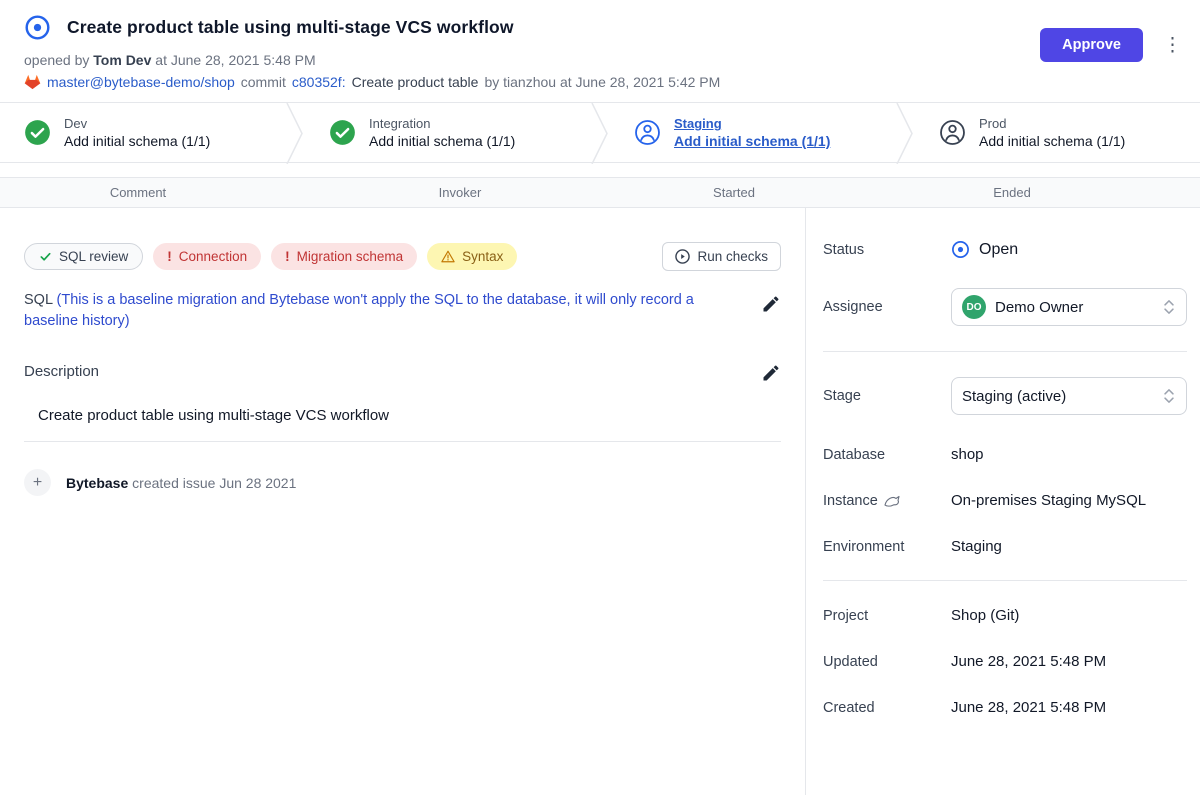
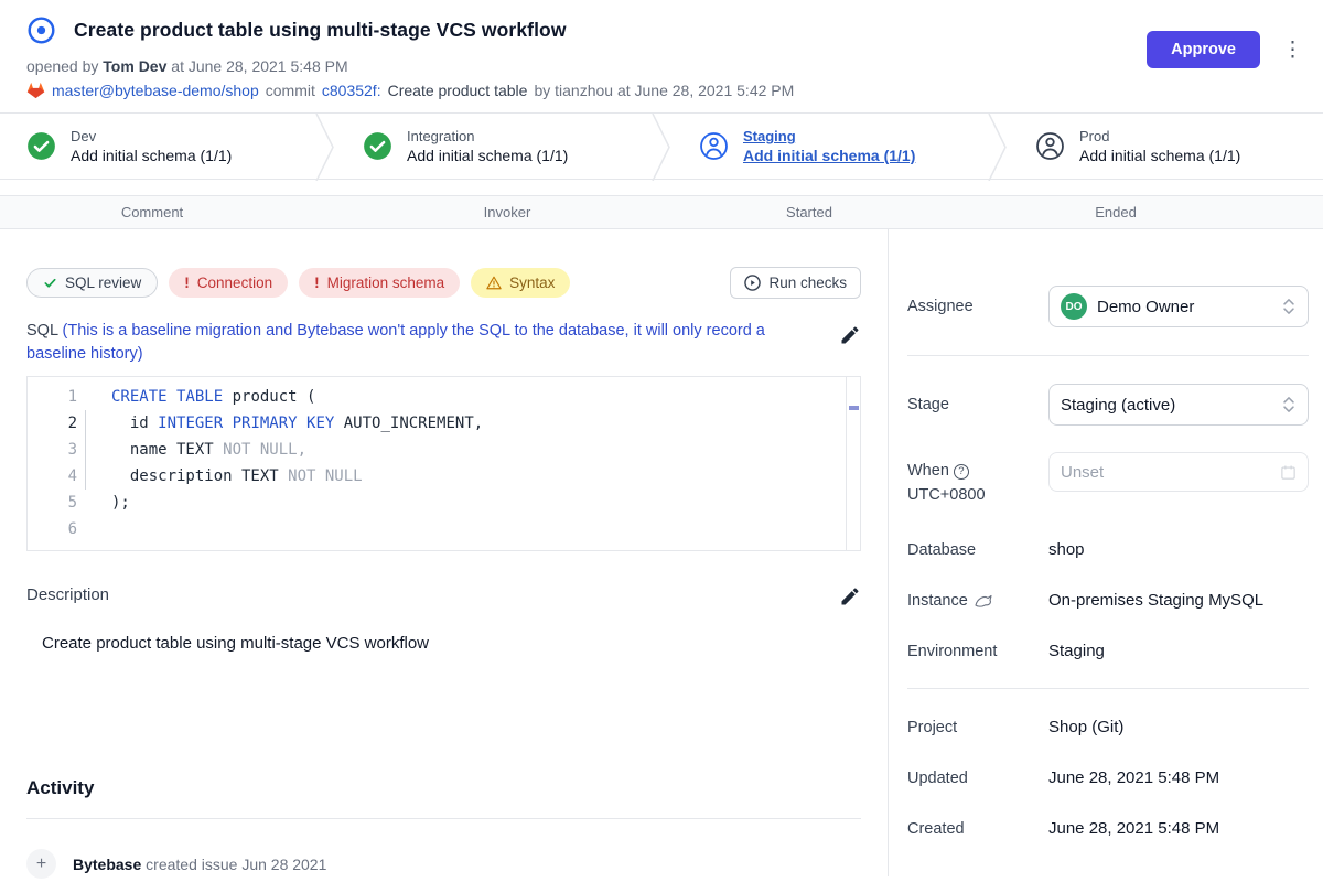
  Create product table using multi-stage VCS workflow
  opened by Tom Dev at June 28, 2021 5:48 PM
  master@bytebase-demo/shop
  commit
  c80352f:
  Create product table
  by tianzhou at June 28, 2021 5:42 PM
  Approve
  ⋮
  Dev
  Add initial schema (1/1)
  Integration
  Add initial schema (1/1)
  Staging
  Add initial schema (1/1)
  Prod
  Add initial schema (1/1)
  Comment
  Invoker
  Started
  Ended
  SQL review
  !
  Connection
  !
  Migration schema
  Syntax
  Run checks
  SQL (This is a baseline migration and Bytebase won't apply the SQL to the database, it will only record a baseline history)
+ 1
+ CREATE TABLE product (
+ 2
+ id INTEGER PRIMARY KEY AUTO_INCREMENT,
+ 3
+ name TEXT NOT NULL,
+ 4
+ description TEXT NOT NULL
+ 5
+ );
+ 6
  Description
  Create product table using multi-stage VCS workflow
+ Activity
  +
  Bytebase created issue Jun 28 2021
- Status
- Open
  Assignee
  DO
  Demo Owner
  Stage
  Staging (active)
+ When ?
+ UTC+0800
+ Unset
  Database
  shop
  Instance
  On-premises Staging MySQL
  Environment
  Staging
  Project
  Shop (Git)
  Updated
  June 28, 2021 5:48 PM
  Created
  June 28, 2021 5:48 PM
